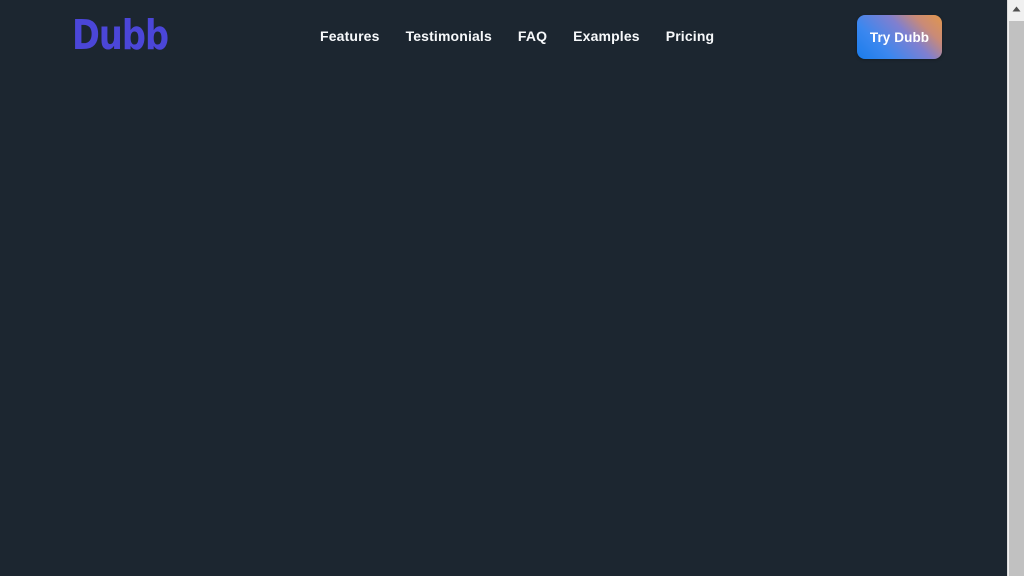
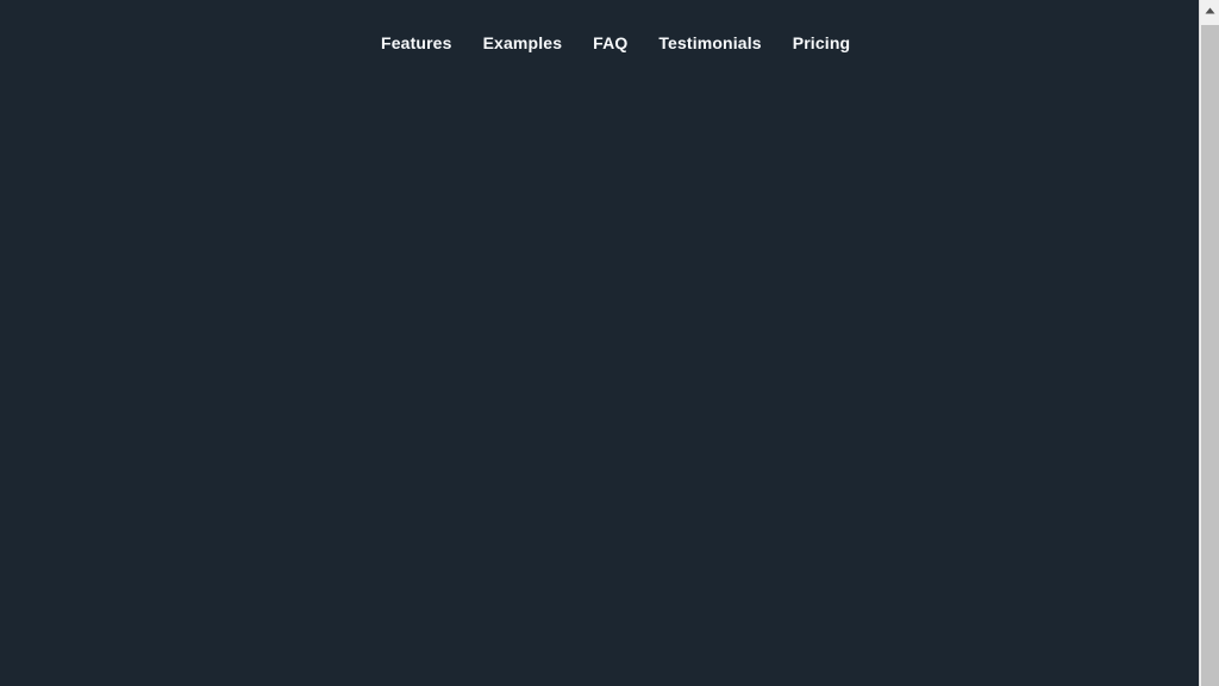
- Dubb
  Features
- Testimonials
+ Examples
  FAQ
- Examples
+ Testimonials
  Pricing
- Try Dubb
